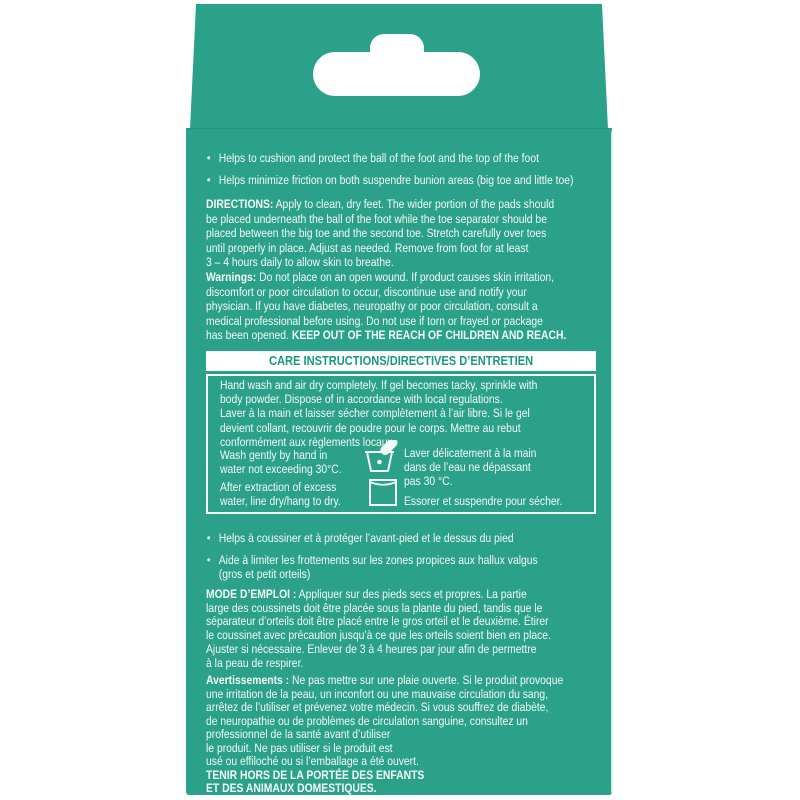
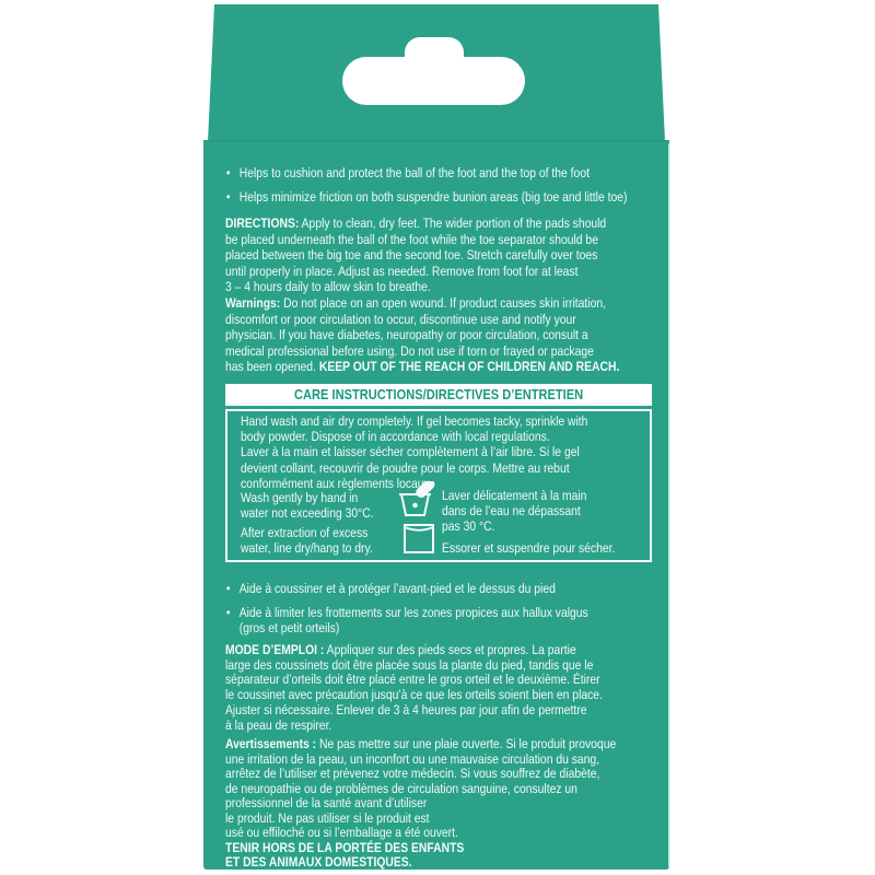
  •
  Helps to cushion and protect the ball of the foot and the top of the foot
  •
  Helps minimize friction on both suspendre bunion areas (big toe and little toe)
  DIRECTIONS: Apply to clean, dry feet. The wider portion of the pads should
  be placed underneath the ball of the foot while the toe separator should be
  placed between the big toe and the second toe. Stretch carefully over toes
  until properly in place. Adjust as needed. Remove from foot for at least
  3 – 4 hours daily to allow skin to breathe.
  Warnings: Do not place on an open wound. If product causes skin irritation,
  discomfort or poor circulation to occur, discontinue use and notify your
  physician. If you have diabetes, neuropathy or poor circulation, consult a
  medical professional before using. Do not use if torn or frayed or package
  has been opened. KEEP OUT OF THE REACH OF CHILDREN AND REACH.
  CARE INSTRUCTIONS/DIRECTIVES D’ENTRETIEN
  Hand wash and air dry completely. If gel becomes tacky, sprinkle with
  body powder. Dispose of in accordance with local regulations.
  Laver à la main et laisser sécher complètement à l’air libre. Si le gel
  devient collant, recouvrir de poudre pour le corps. Mettre au rebut
  conformément aux règlements locau
  Wash gently by hand in
  water not exceeding 30°C.
  Laver délicatement à la main
  dans de l’eau ne dépassant
  pas 30 °C.
  After extraction of excess
  water, line dry/hang to dry.
  Essorer et suspendre pour sécher.
  •
- Helps à coussiner et à protéger l’avant-pied et le dessus du pied
+ Aide à coussiner et à protéger l’avant-pied et le dessus du pied
  •
  Aide à limiter les frottements sur les zones propices aux hallux valgus
  (gros et petit orteils)
  MODE D’EMPLOI : Appliquer sur des pieds secs et propres. La partie
  large des coussinets doit être placée sous la plante du pied, tandis que le
  séparateur d’orteils doit être placé entre le gros orteil et le deuxième. Étirer
  le coussinet avec précaution jusqu’à ce que les orteils soient bien en place.
  Ajuster si nécessaire. Enlever de 3 à 4 heures par jour afin de permettre
  à la peau de respirer.
  Avertissements : Ne pas mettre sur une plaie ouverte. Si le produit provoque
  une irritation de la peau, un inconfort ou une mauvaise circulation du sang,
  arrêtez de l’utiliser et prévenez votre médecin. Si vous souffrez de diabète,
  de neuropathie ou de problèmes de circulation sanguine, consultez un
  professionnel de la santé avant d’utiliser
  le produit. Ne pas utiliser si le produit est
  usé ou effiloché ou si l’emballage a été ouvert.
  TENIR HORS DE LA PORTÉE DES ENFANTS
  ET DES ANIMAUX DOMESTIQUES.
